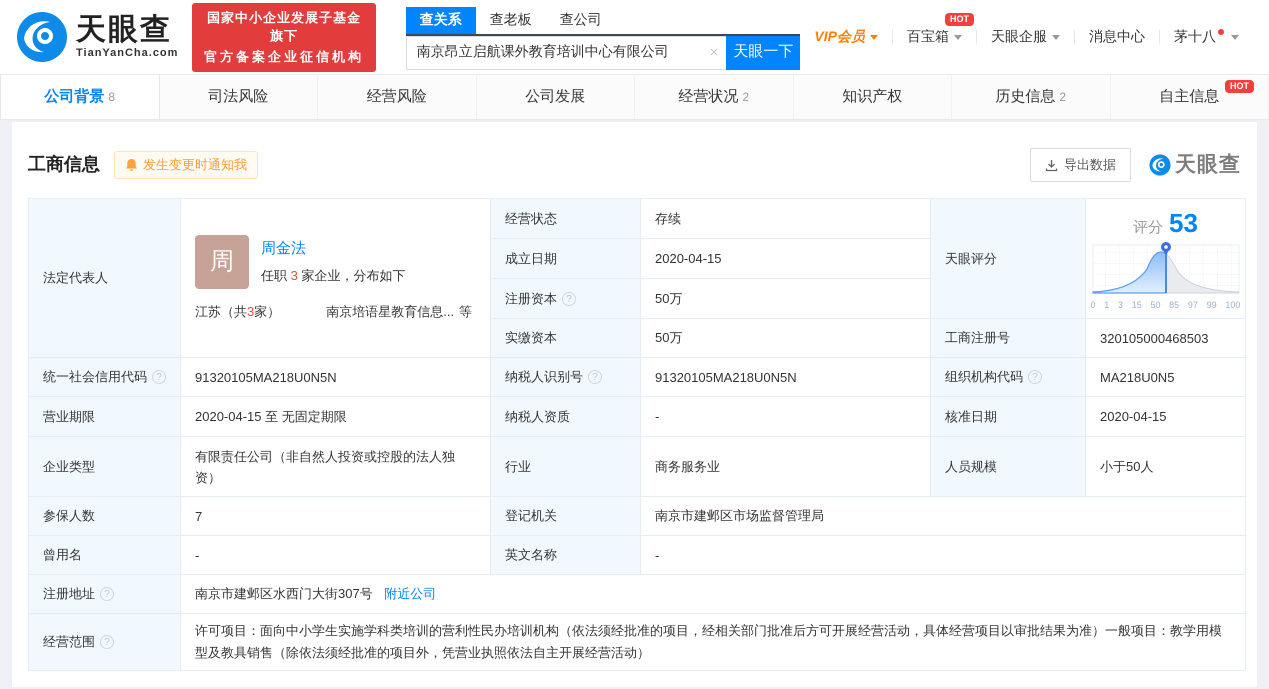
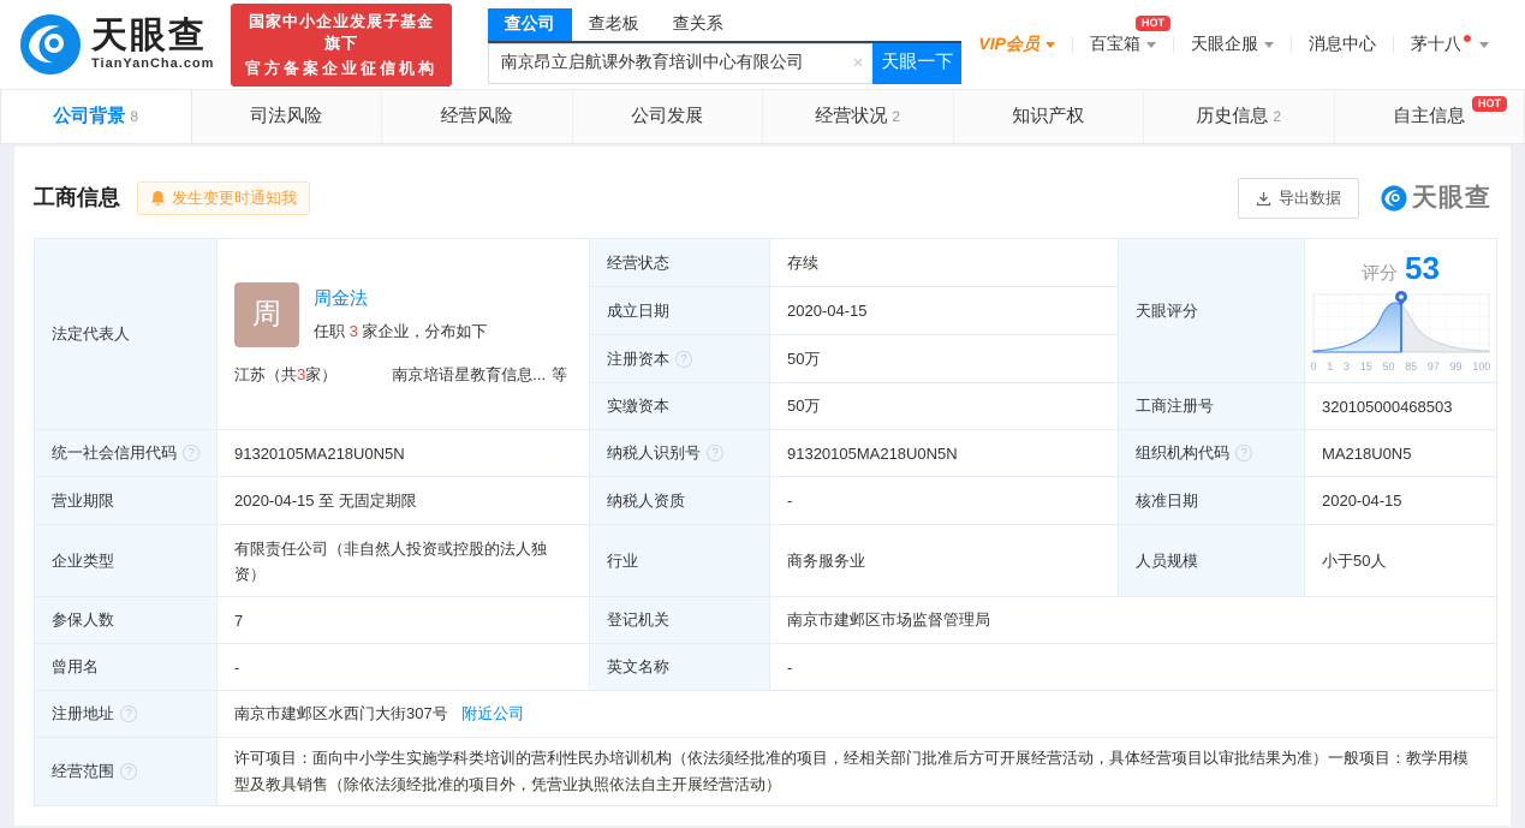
  天眼查
  TianYanCha.com
  国家中小企业发展子基金旗下
  官方备案企业征信机构
- 查关系
+ 查公司
  查老板
- 查公司
+ 查关系
  南京昂立启航课外教育培训中心有限公司
  ×
  天眼一下
  VIP会员
  HOT
  百宝箱
  天眼企服
  消息中心
  茅十八
  公司背景
  8
  司法风险
  经营风险
  公司发展
  经营状况
  2
  知识产权
  历史信息
  2
  自主信息
  HOT
  工商信息
  发生变更时通知我
  导出数据
  天眼查
  法定代表人	周 周金法 任职 3 家企业，分布如下 江苏（共3家） 南京培语星教育信息... 等	经营状态	存续	天眼评分	评分 53 0 1 3 15 50 85 97 99 100
  成立日期	2020-04-15
  注册资本 ?	50万
  实缴资本	50万	工商注册号	320105000468503
  统一社会信用代码 ?	91320105MA218U0N5N	纳税人识别号 ?	91320105MA218U0N5N	组织机构代码 ?	MA218U0N5
  营业期限	2020-04-15 至 无固定期限	纳税人资质	-	核准日期	2020-04-15
  企业类型	有限责任公司（非自然人投资或控股的法人独资）	行业	商务服务业	人员规模	小于50人
  参保人数	7	登记机关	南京市建邺区市场监督管理局
  曾用名	-	英文名称	-
  注册地址 ?	南京市建邺区水西门大街307号 附近公司
  经营范围 ?	许可项目：面向中小学生实施学科类培训的营利性民办培训机构（依法须经批准的项目，经相关部门批准后方可开展经营活动，具体经营项目以审批结果为准）一般项目：教学用模型及教具销售（除依法须经批准的项目外，凭营业执照依法自主开展经营活动）
